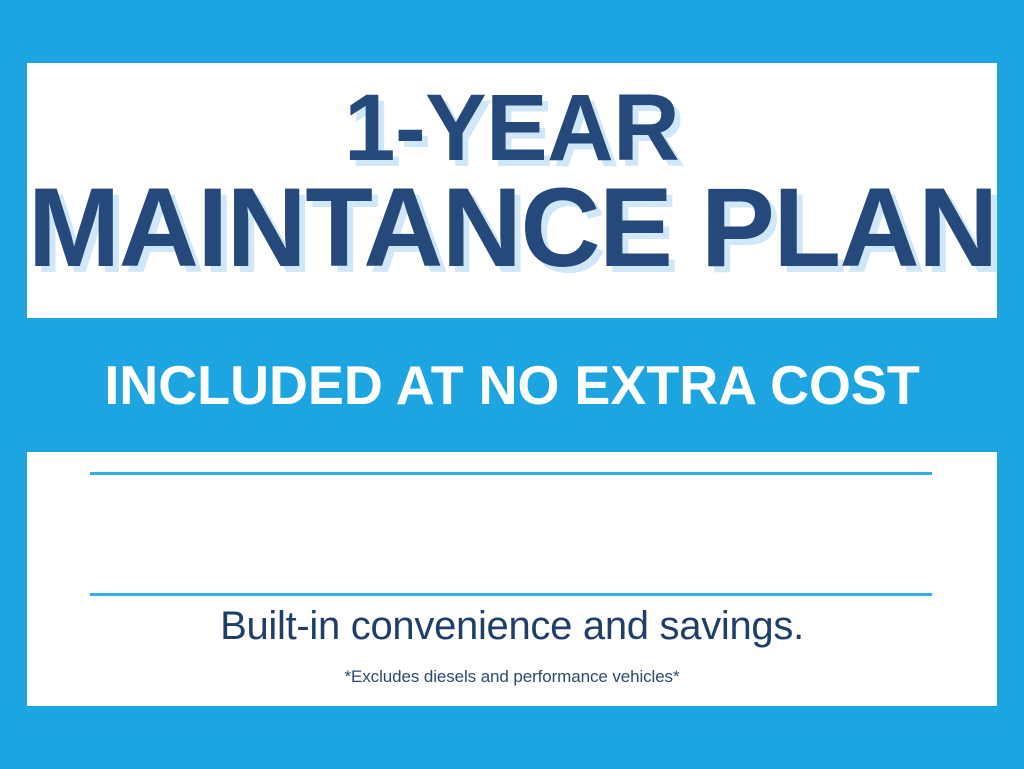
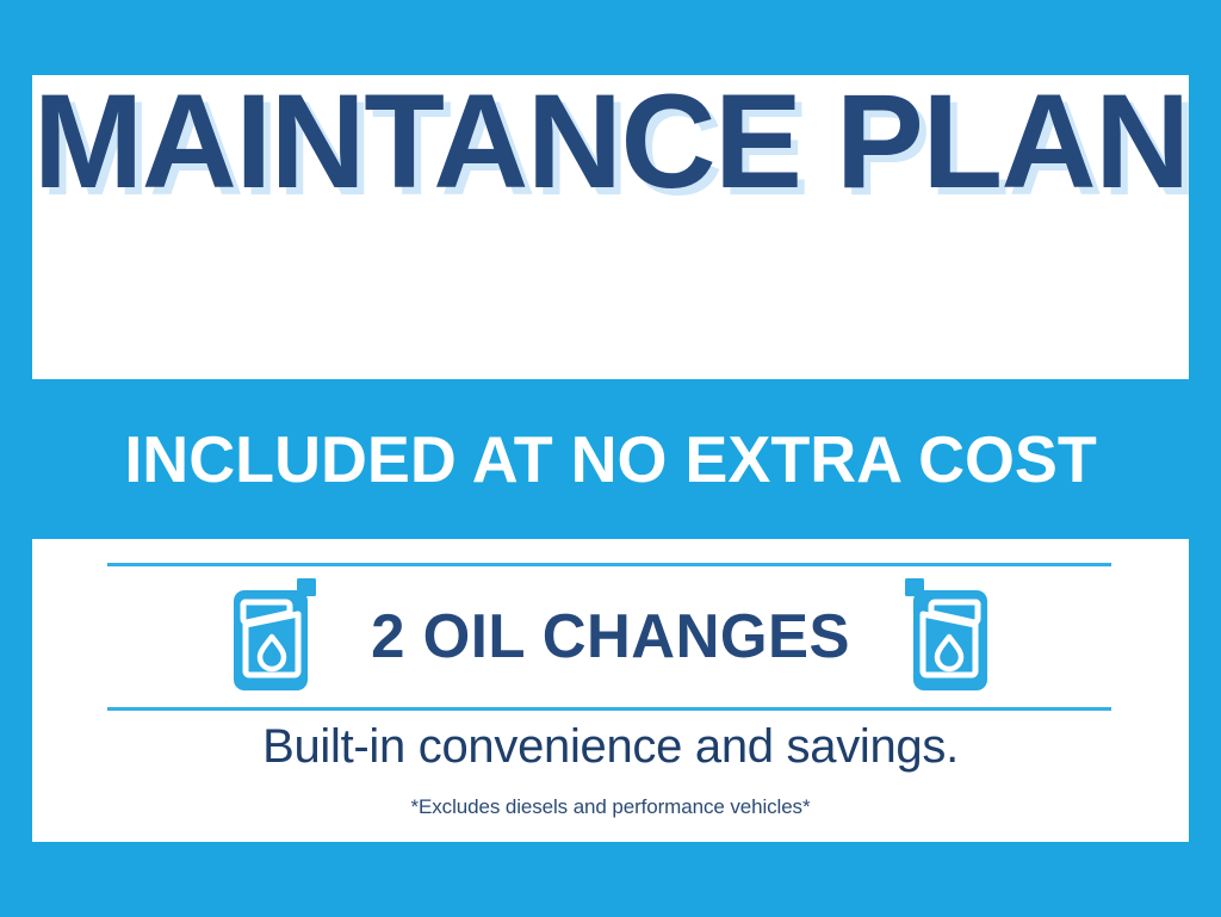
- 1-YEAR
  MAINTANCE PLAN
  INCLUDED AT NO EXTRA COST
+ 2 OIL CHANGES
  Built-in convenience and savings.
  *Excludes diesels and performance vehicles*
